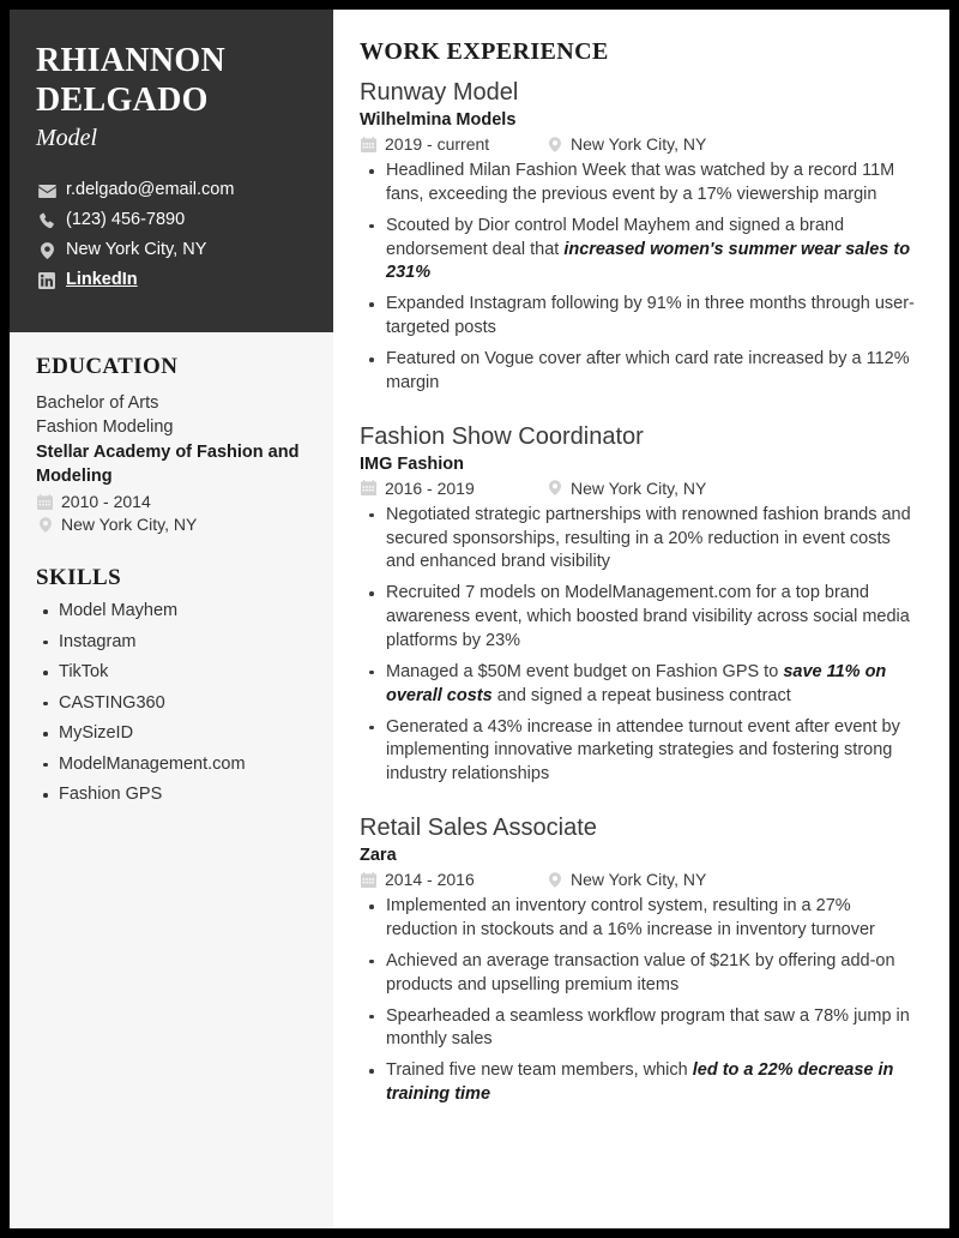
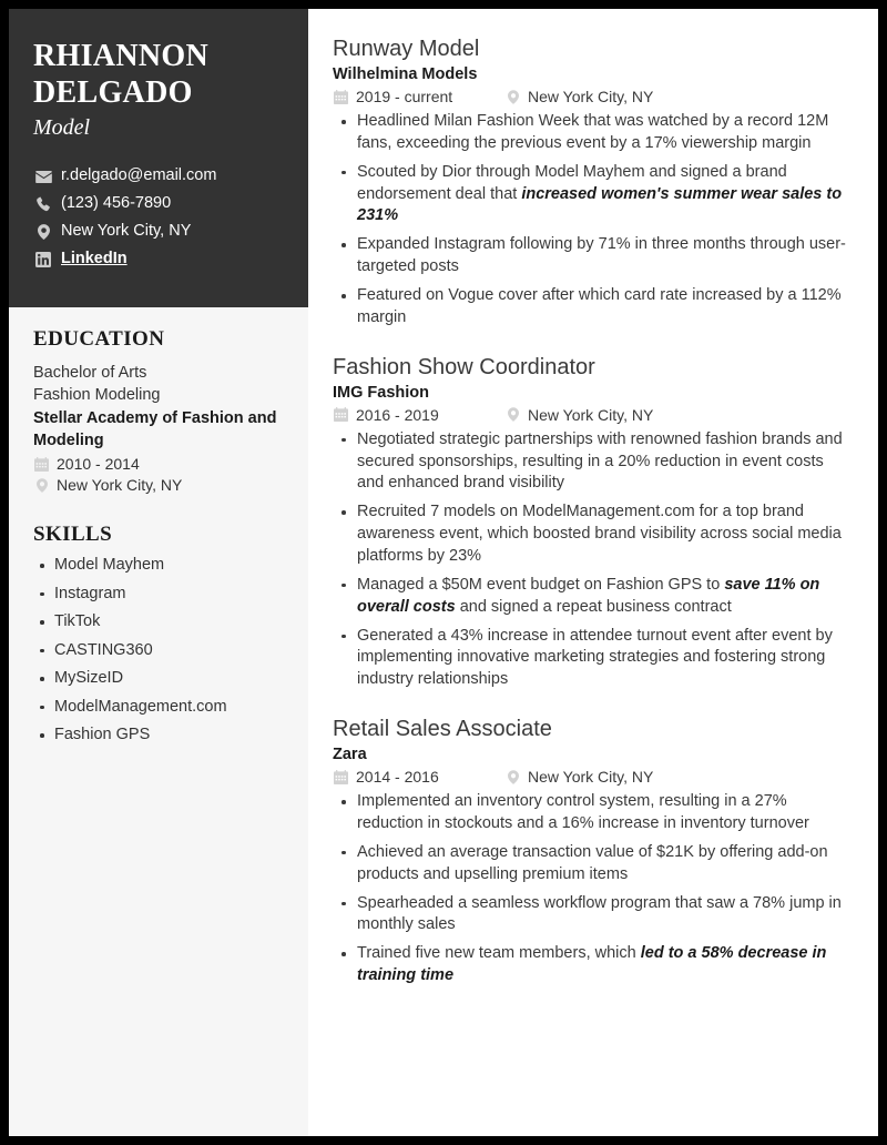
  RHIANNON
  DELGADO
  Model
  r.delgado@email.com
  (123) 456-7890
  New York City, NY
  LinkedIn
  EDUCATION
  Bachelor of Arts
  Fashion Modeling
  Stellar Academy of Fashion and Modeling
  2010 - 2014
  New York City, NY
  SKILLS
  Model Mayhem
  Instagram
  TikTok
  CASTING360
  MySizeID
  ModelManagement.com
  Fashion GPS
- WORK EXPERIENCE
  Runway Model
  Wilhelmina Models
  2019 - current
  New York City, NY
- Headlined Milan Fashion Week that was watched by a record 11M fans, exceeding the previous event by a 17% viewership margin
+ Headlined Milan Fashion Week that was watched by a record 12M fans, exceeding the previous event by a 17% viewership margin
- Scouted by Dior control Model Mayhem and signed a brand endorsement deal that increased women's summer wear sales to 231%
+ Scouted by Dior through Model Mayhem and signed a brand endorsement deal that increased women's summer wear sales to 231%
- Expanded Instagram following by 91% in three months through user-targeted posts
+ Expanded Instagram following by 71% in three months through user-targeted posts
  Featured on Vogue cover after which card rate increased by a 112% margin
  Fashion Show Coordinator
  IMG Fashion
  2016 - 2019
  New York City, NY
  Negotiated strategic partnerships with renowned fashion brands and secured sponsorships, resulting in a 20% reduction in event costs and enhanced brand visibility
  Recruited 7 models on ModelManagement.com for a top brand awareness event, which boosted brand visibility across social media platforms by 23%
  Managed a $50M event budget on Fashion GPS to save 11% on overall costs and signed a repeat business contract
  Generated a 43% increase in attendee turnout event after event by implementing innovative marketing strategies and fostering strong industry relationships
  Retail Sales Associate
  Zara
  2014 - 2016
  New York City, NY
  Implemented an inventory control system, resulting in a 27% reduction in stockouts and a 16% increase in inventory turnover
  Achieved an average transaction value of $21K by offering add-on products and upselling premium items
  Spearheaded a seamless workflow program that saw a 78% jump in monthly sales
- Trained five new team members, which led to a 22% decrease in training time
+ Trained five new team members, which led to a 58% decrease in training time
